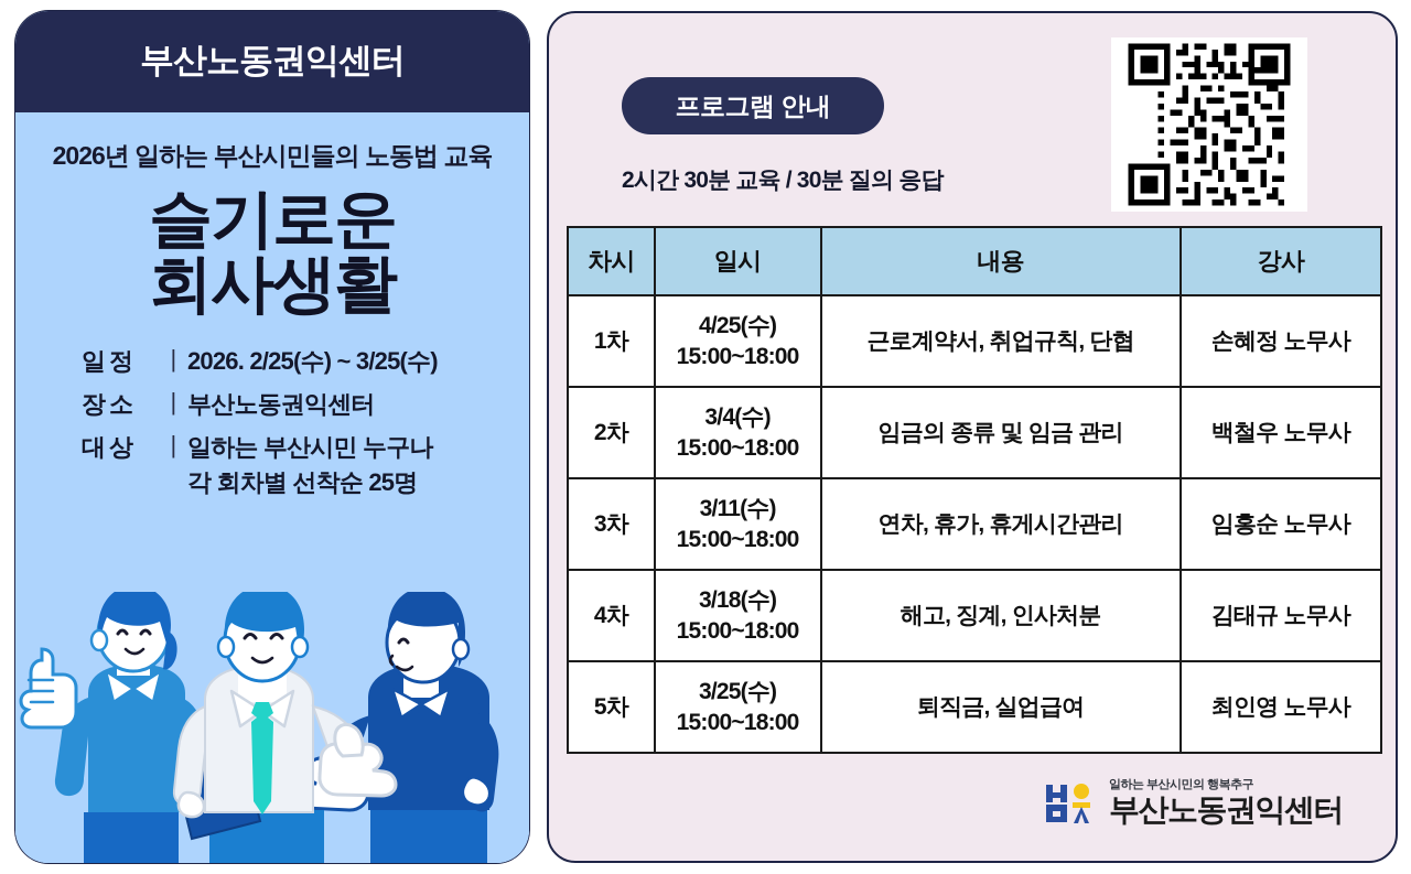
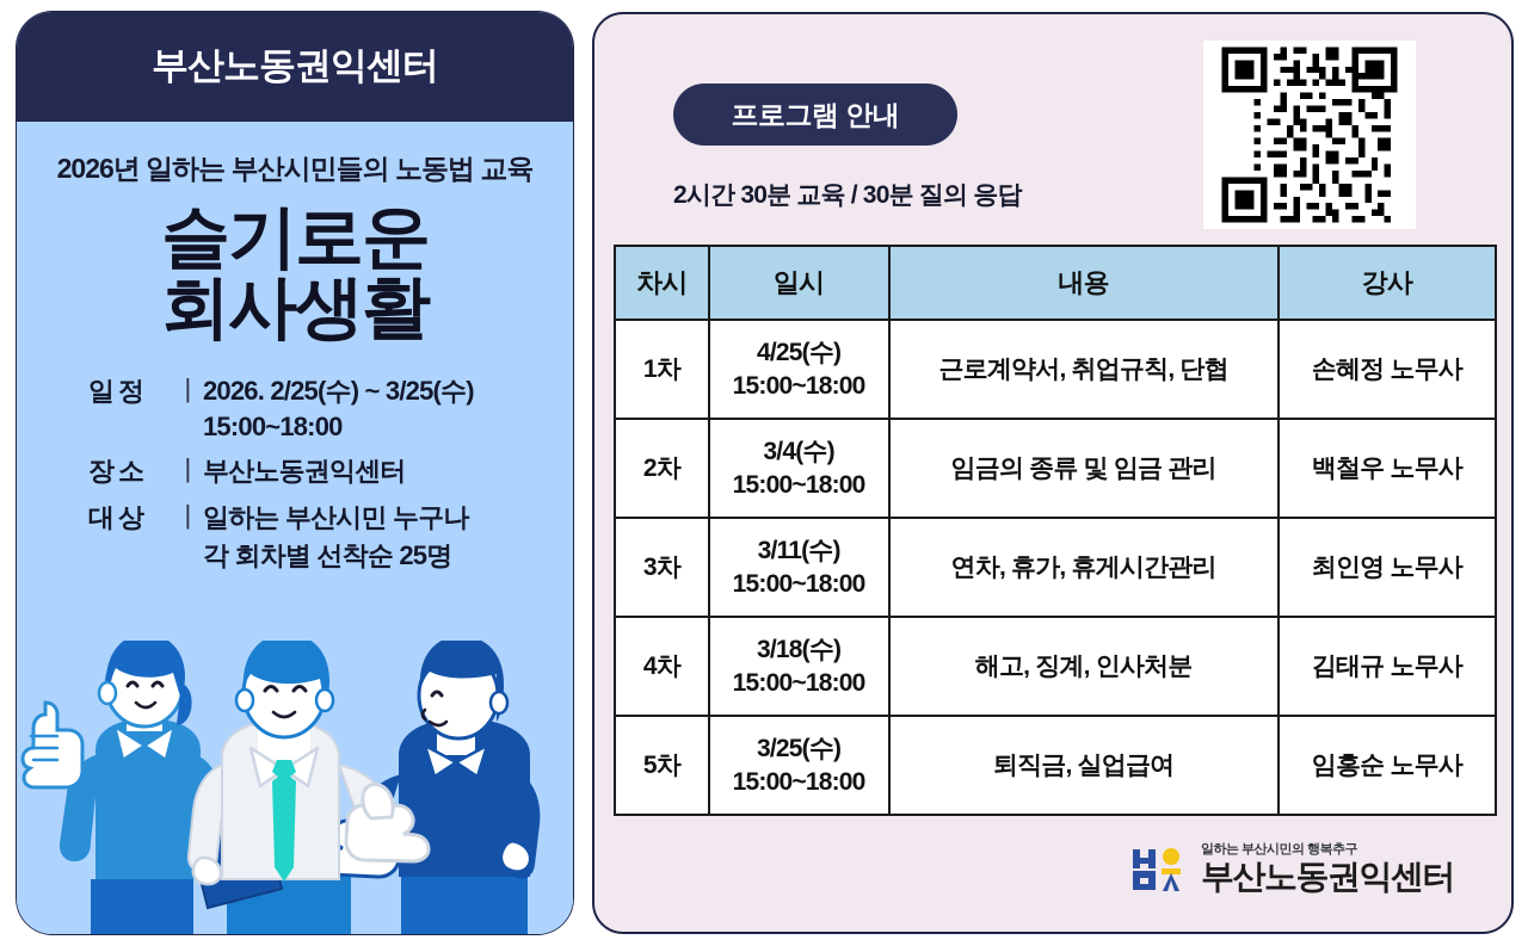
  부산노동권익센터
  2026년 일하는 부산시민들의 노동법 교육
  슬기로운
  회사생활
  일정
  |
  2026. 2/25(수) ~ 3/25(수)
+ 15:00~18:00
  장소
  |
  부산노동권익센터
  대상
  |
  일하는 부산시민 누구나
  각 회차별 선착순 25명
  프로그램 안내
  2시간 30분 교육 / 30분 질의 응답
  차시	일시	내용	강사
  1차	4/25(수) 15:00~18:00	근로계약서, 취업규칙, 단협	손혜정 노무사
  2차	3/4(수) 15:00~18:00	임금의 종류 및 임금 관리	백철우 노무사
- 3차	3/11(수) 15:00~18:00	연차, 휴가, 휴게시간관리	임홍순 노무사
+ 3차	3/11(수) 15:00~18:00	연차, 휴가, 휴게시간관리	최인영 노무사
  4차	3/18(수) 15:00~18:00	해고, 징계, 인사처분	김태규 노무사
- 5차	3/25(수) 15:00~18:00	퇴직금, 실업급여	최인영 노무사
+ 5차	3/25(수) 15:00~18:00	퇴직금, 실업급여	임홍순 노무사
  일하는 부산시민의 행복추구
  부산노동권익센터
